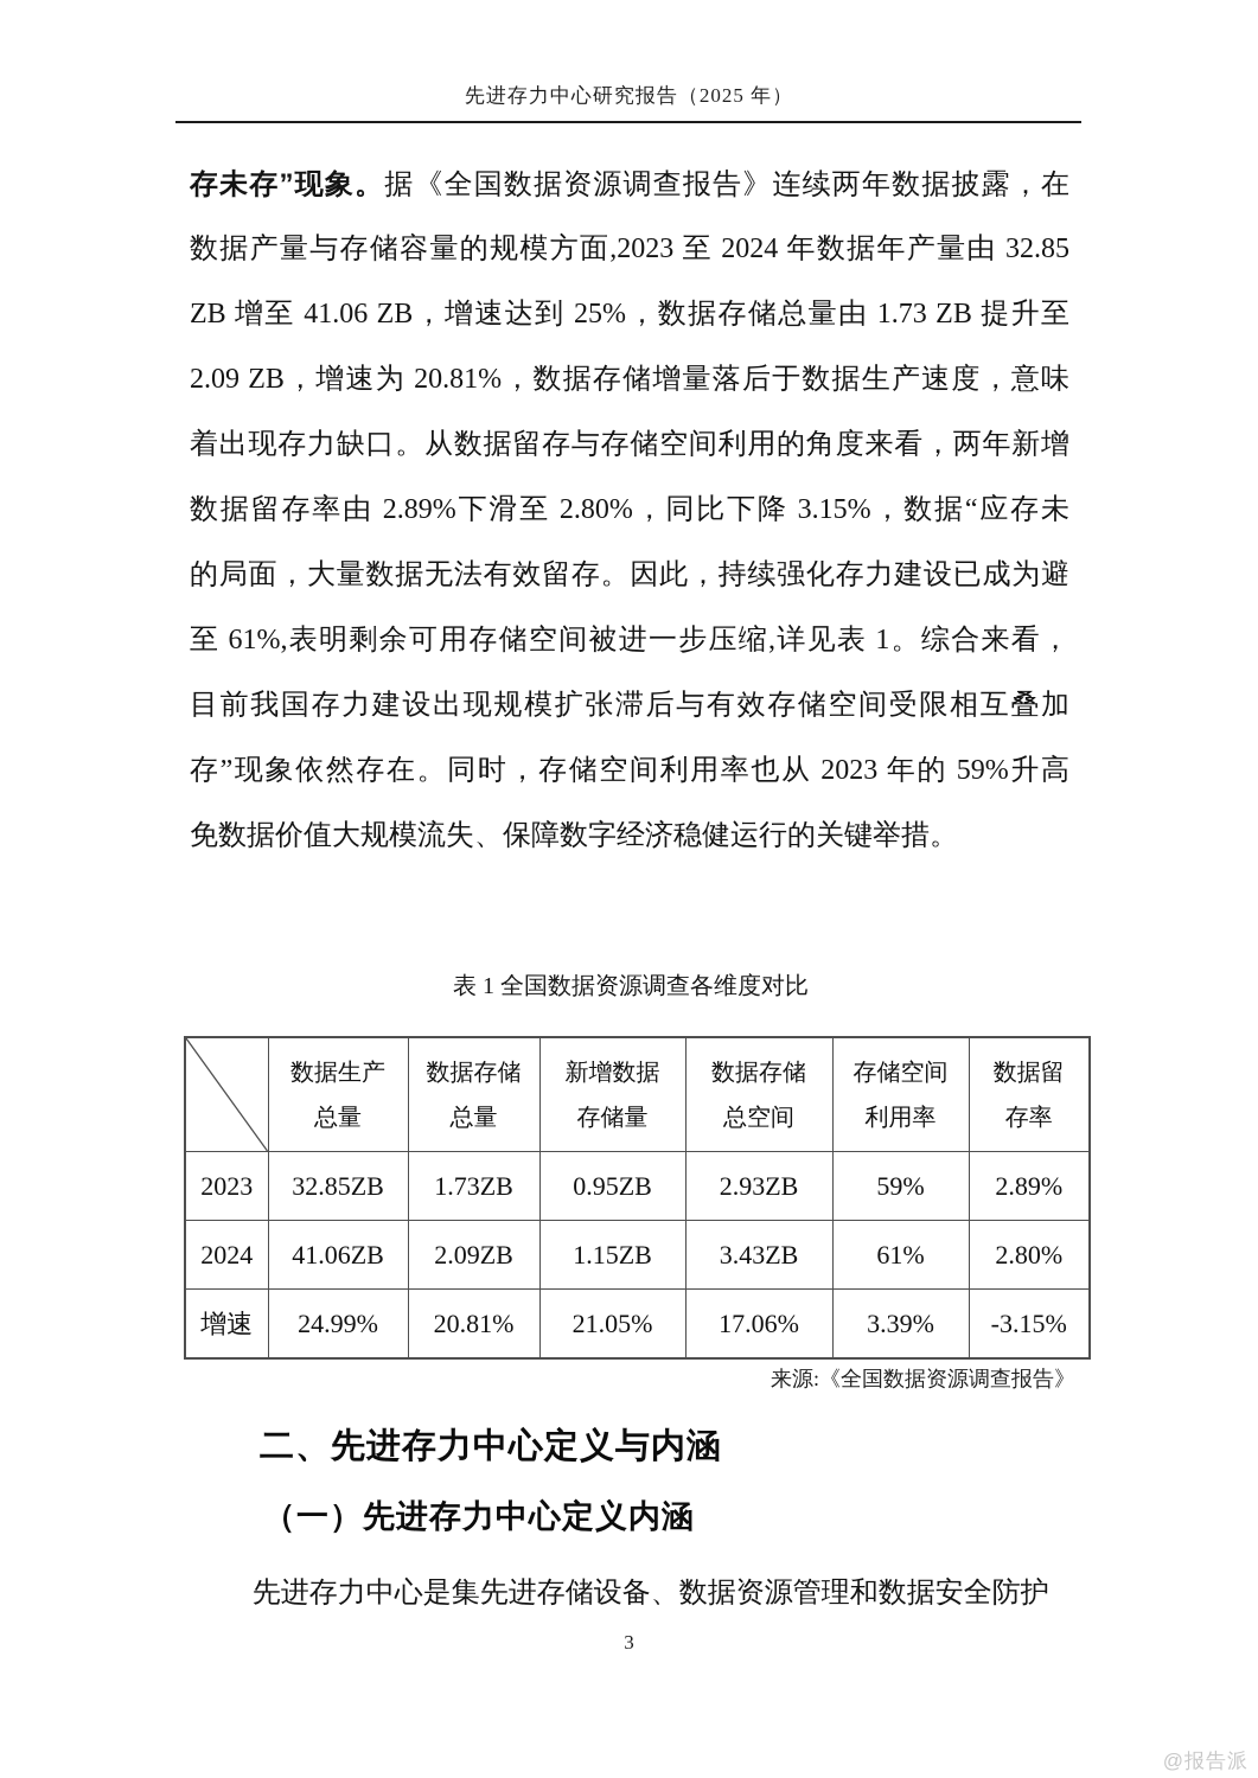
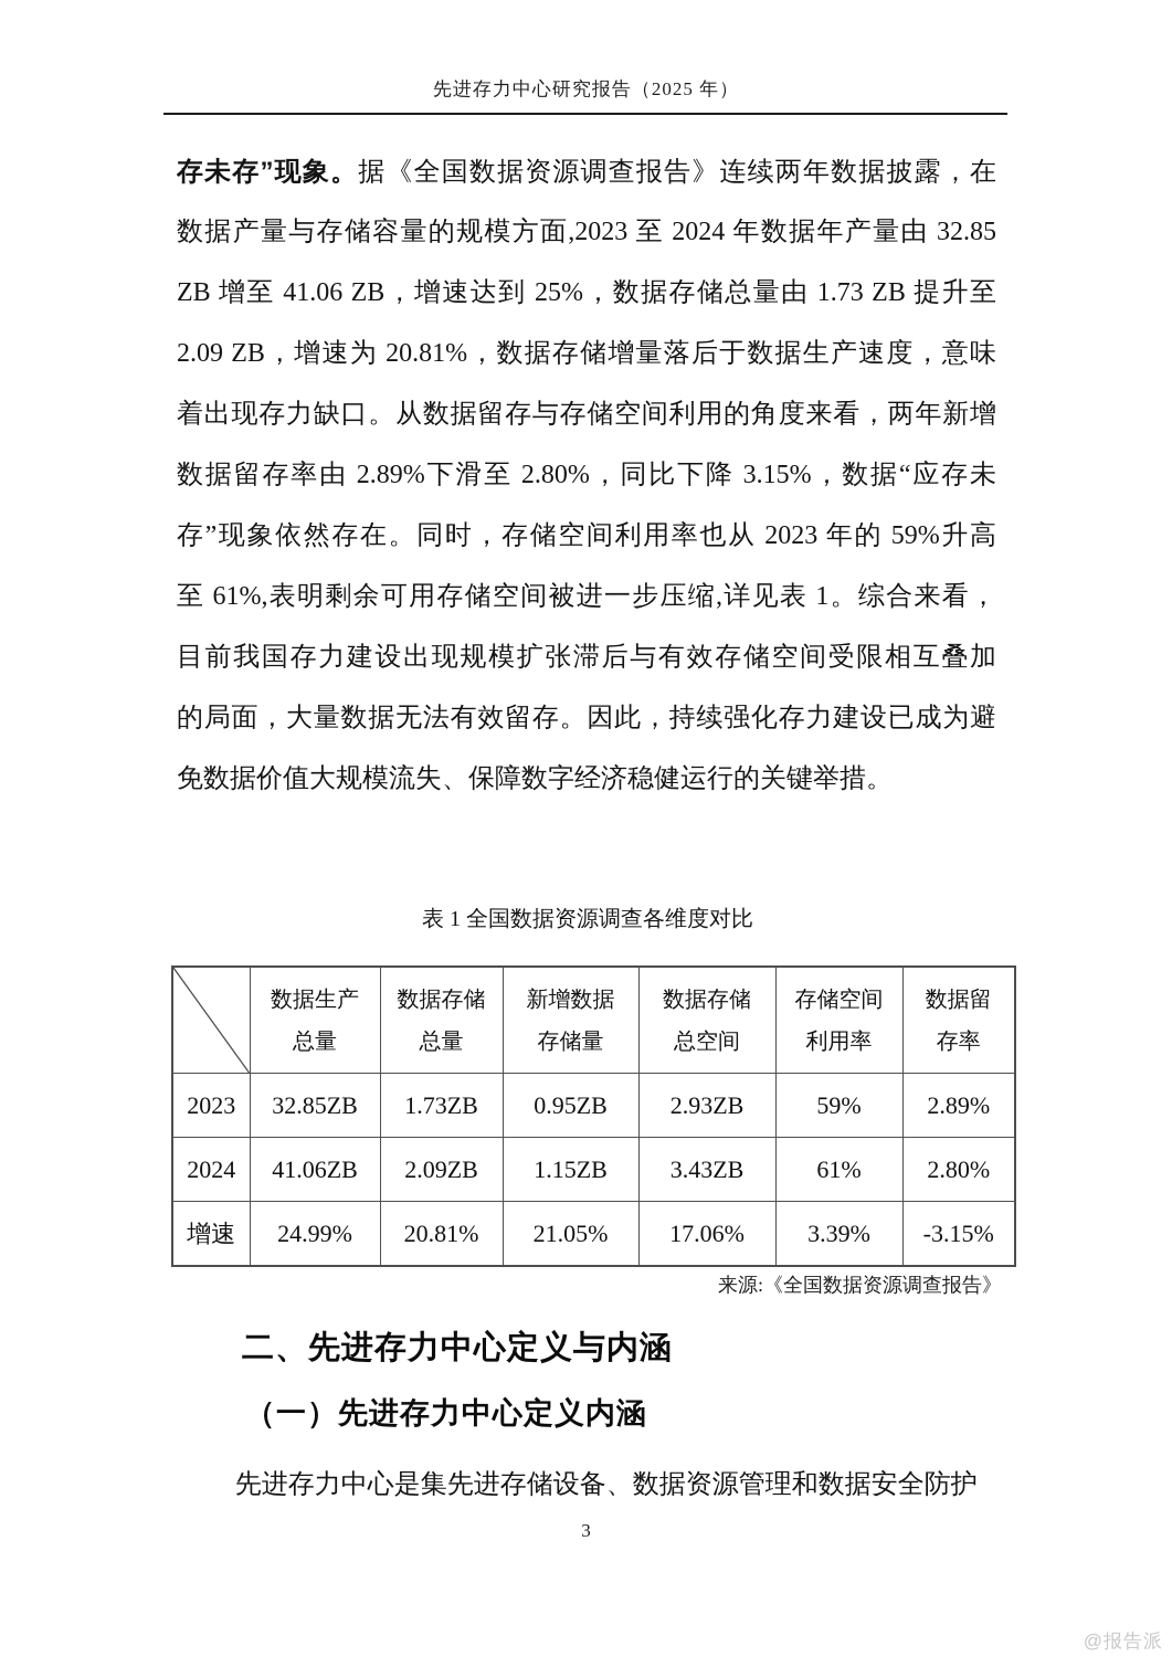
  先进存力中心研究报告（2025 年）
  存未存”现象。据《全国数据资源调查报告》连续两年数据披露，在
  数据产量与存储容量的规模方面,2023 至 2024 年数据年产量由 32.85
  ZB 增至 41.06 ZB，增速达到 25%，数据存储总量由 1.73 ZB 提升至
  2.09 ZB，增速为 20.81%，数据存储增量落后于数据生产速度，意味
  着出现存力缺口。从数据留存与存储空间利用的角度来看，两年新增
  数据留存率由 2.89%下滑至 2.80%，同比下降 3.15%，数据“应存未
- 的局面，大量数据无法有效留存。因此，持续强化存力建设已成为避
+ 存”现象依然存在。同时，存储空间利用率也从 2023 年的 59%升高
  至 61%,表明剩余可用存储空间被进一步压缩,详见表 1。综合来看，
  目前我国存力建设出现规模扩张滞后与有效存储空间受限相互叠加
- 存”现象依然存在。同时，存储空间利用率也从 2023 年的 59%升高
+ 的局面，大量数据无法有效留存。因此，持续强化存力建设已成为避
  免数据价值大规模流失、保障数字经济稳健运行的关键举措。
  表 1 全国数据资源调查各维度对比
  	数据生产 总量	数据存储 总量	新增数据 存储量	数据存储 总空间	存储空间 利用率	数据留 存率
  2023	32.85ZB	1.73ZB	0.95ZB	2.93ZB	59%	2.89%
  2024	41.06ZB	2.09ZB	1.15ZB	3.43ZB	61%	2.80%
  增速	24.99%	20.81%	21.05%	17.06%	3.39%	-3.15%
  来源:《全国数据资源调查报告》
  二、先进存力中心定义与内涵
  （一）先进存力中心定义内涵
  先进存力中心是集先进存储设备、数据资源管理和数据安全防护
  3
  @报告派
